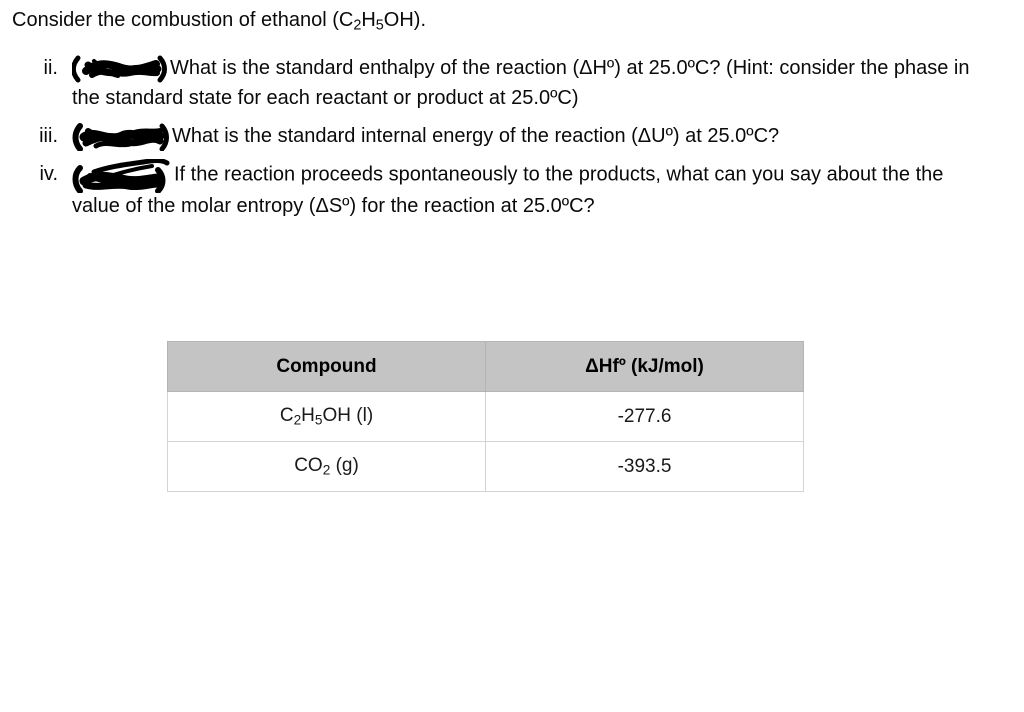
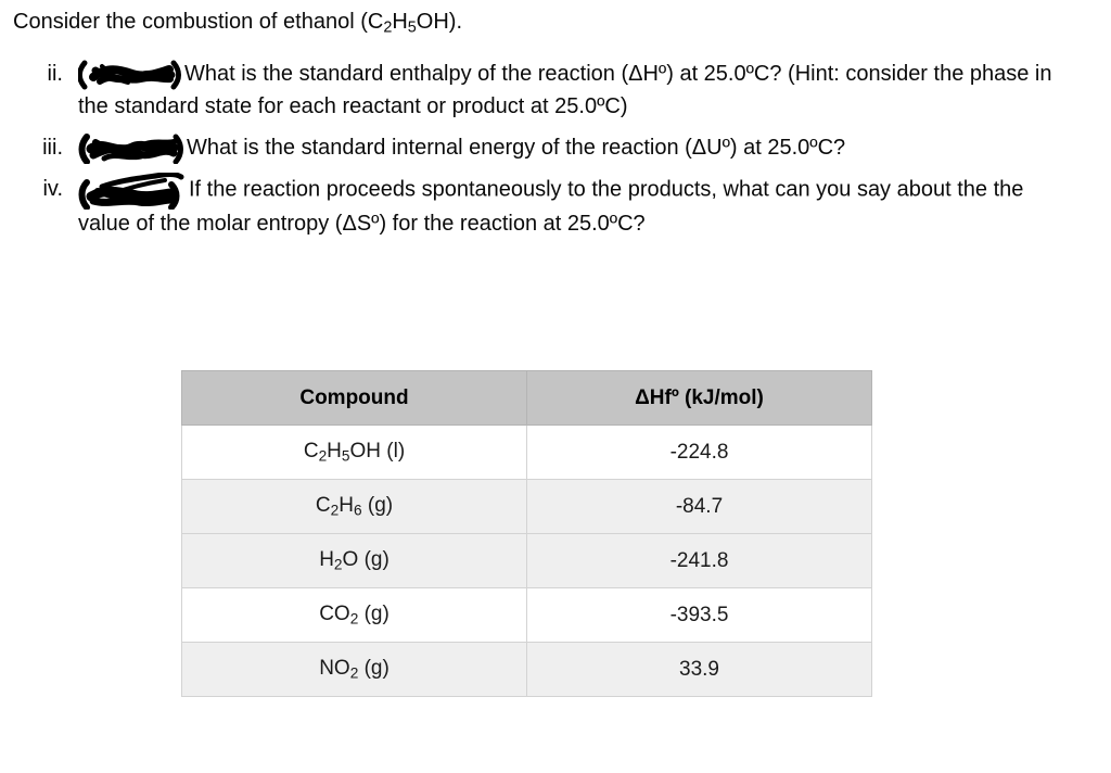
  Consider the combustion of ethanol (C2H5OH).
  ii.
  What is the standard enthalpy of the reaction (ΔHº) at 25.0ºC? (Hint: consider the phase in the standard state for each reactant or product at 25.0ºC)
  iii.
  What is the standard internal energy of the reaction (ΔUº) at 25.0ºC?
  iv.
  If the reaction proceeds spontaneously to the products, what can you say about the the value of the molar entropy (ΔSº) for the reaction at 25.0ºC?
  Compound	ΔHfº (kJ/mol)
- C2H5OH (l)	-277.6
+ C2H5OH (l)	-224.8
+ C2H6 (g)	-84.7
+ H2O (g)	-241.8
  CO2 (g)	-393.5
+ NO2 (g)	33.9
